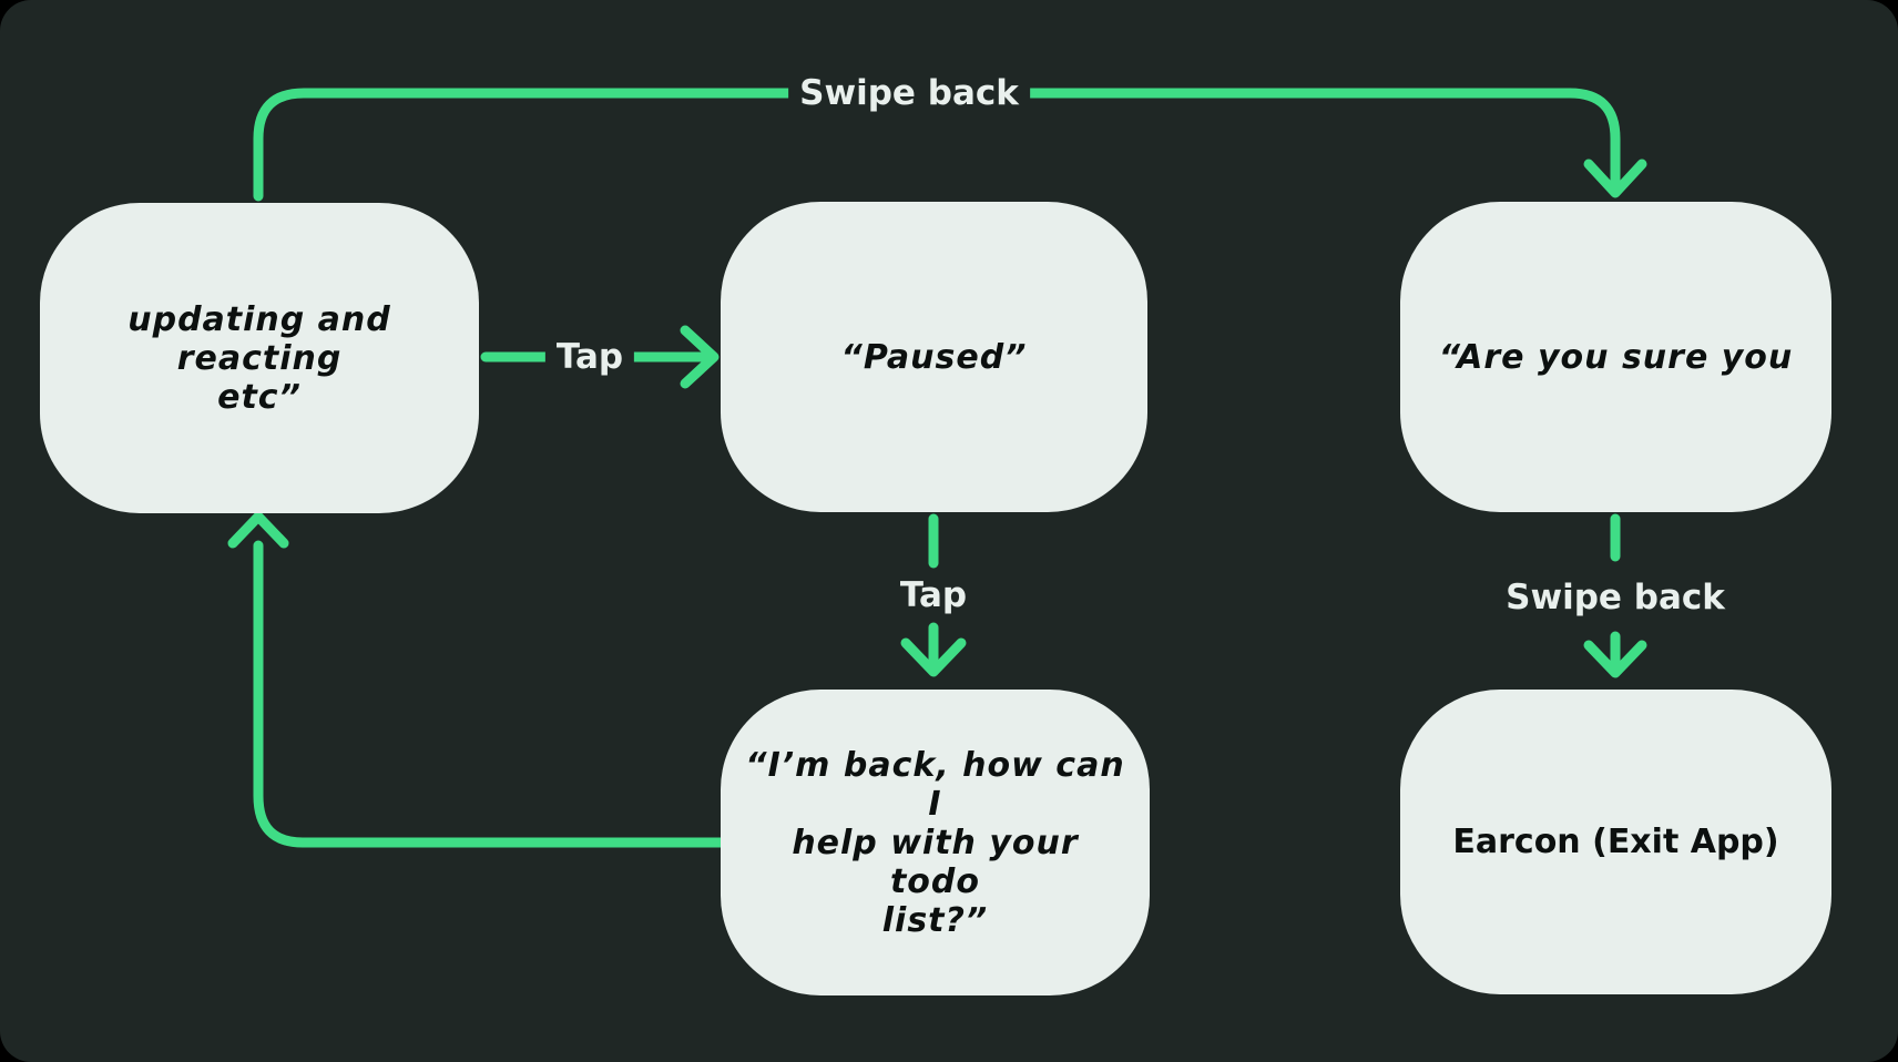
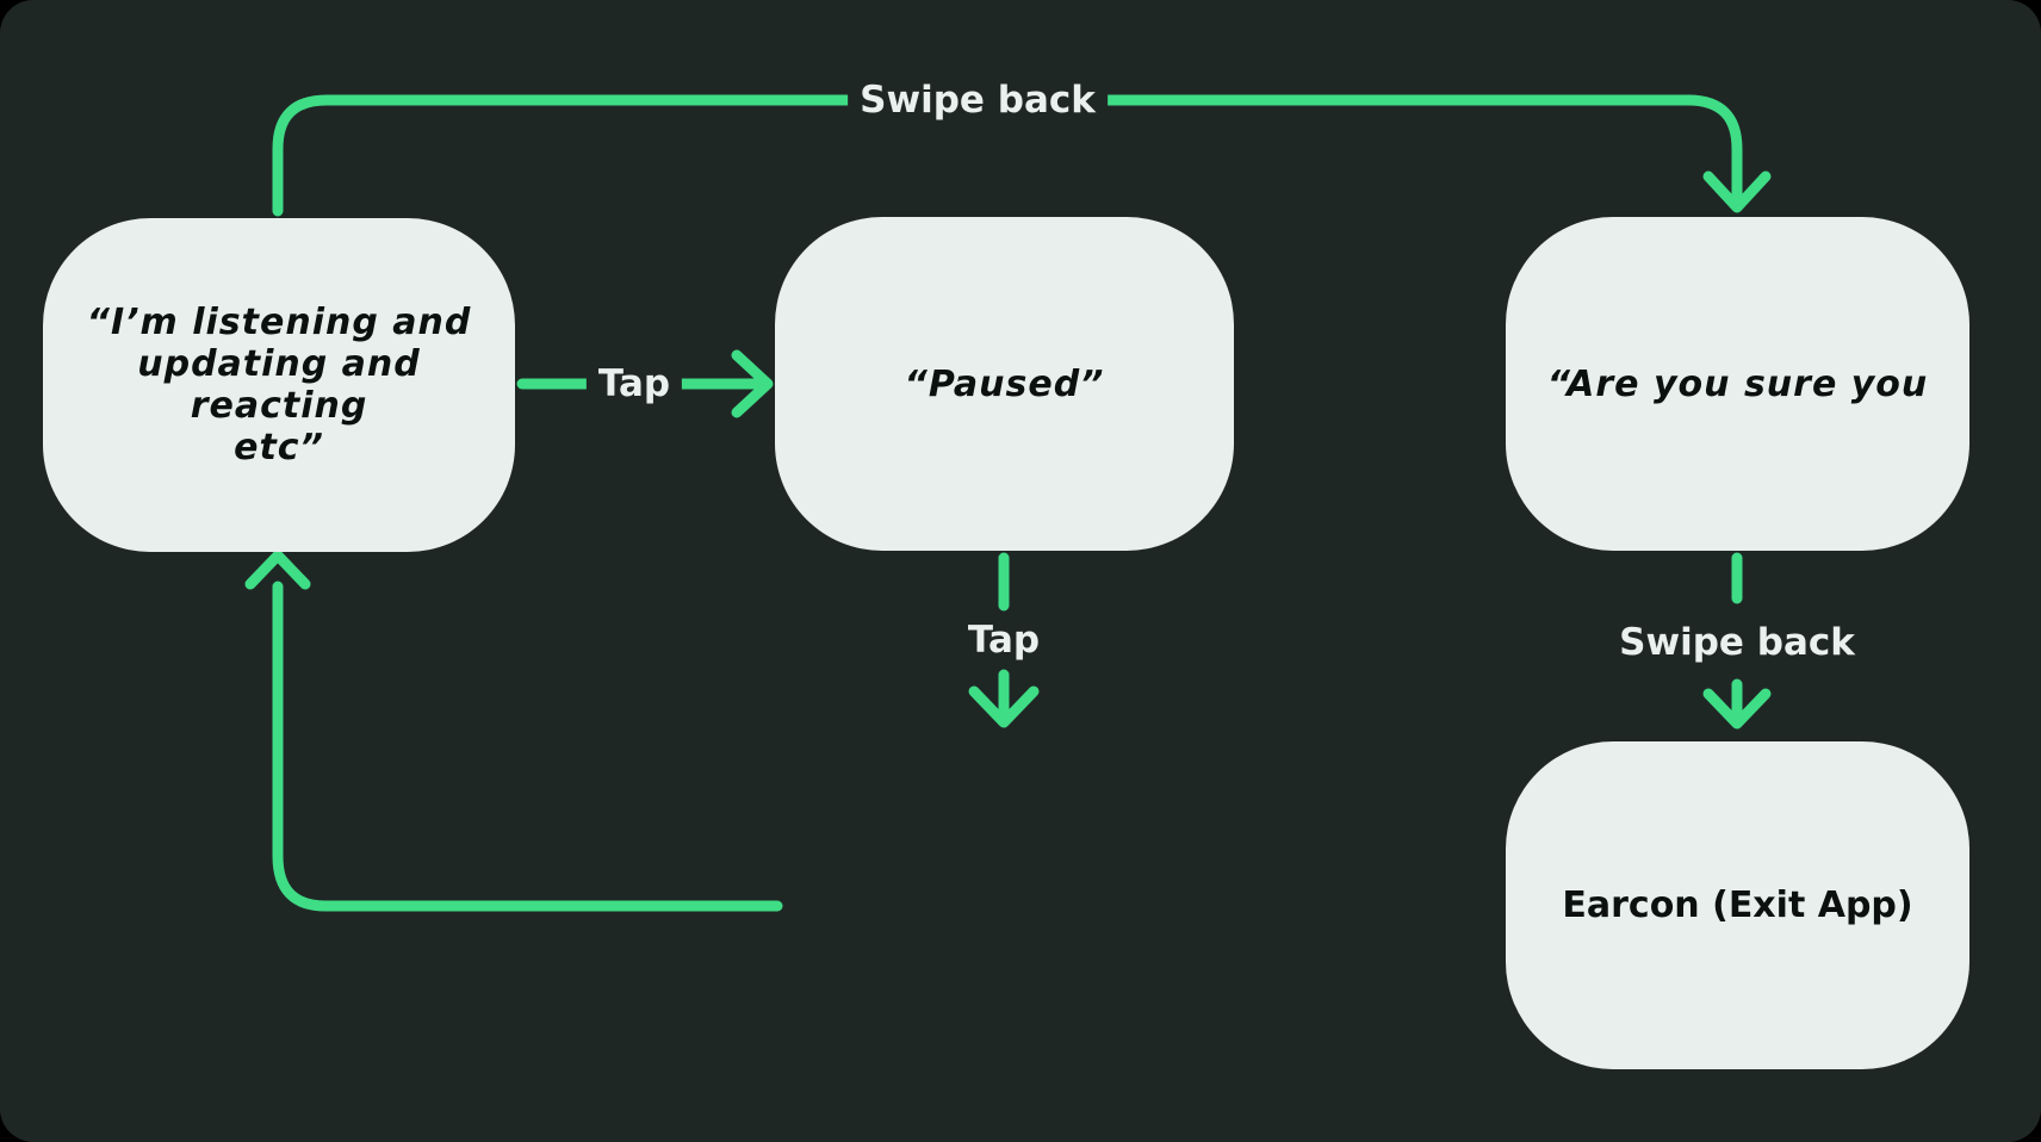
+ “I’m listening and
  updating and reacting
  etc”
  “Paused”
  “Are you sure you
- “I’m back, how can I
- help with your todo
- list?”
  Earcon (Exit App)
  Swipe back
  Tap
  Tap
  Swipe back
